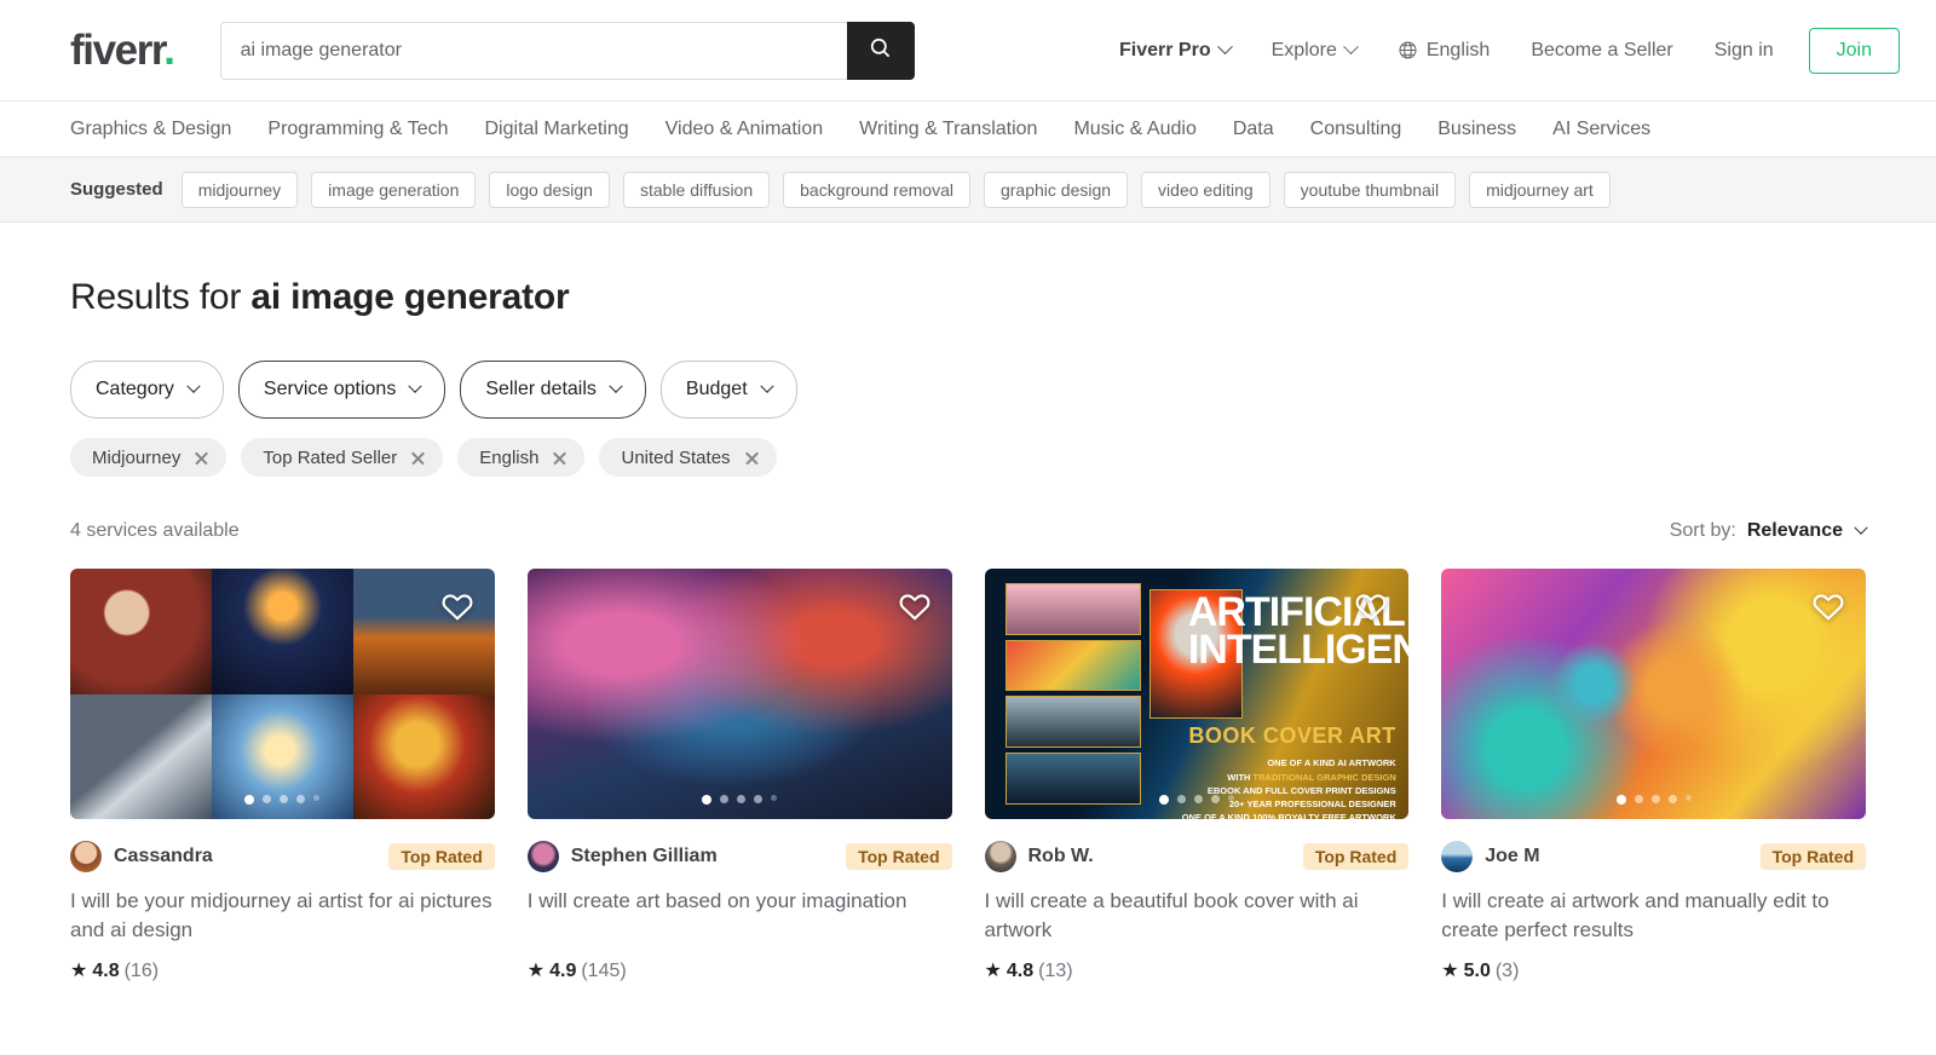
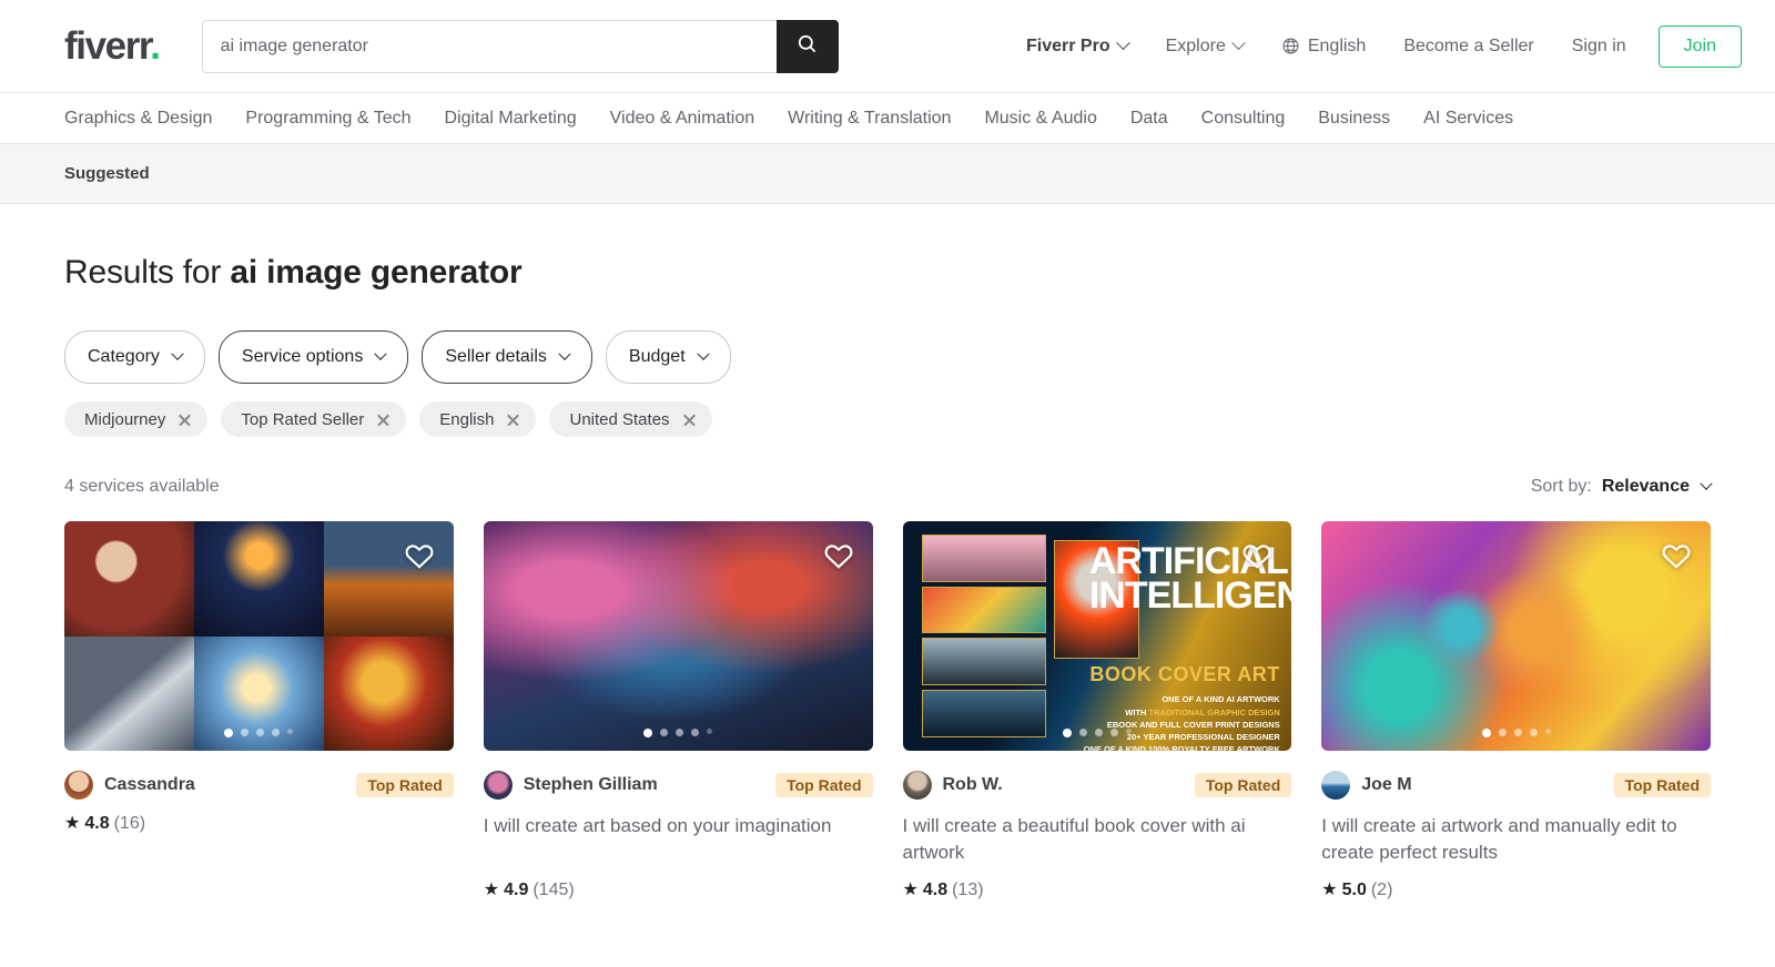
  fiverr.
  ai image generator
  Fiverr Pro
  Explore
  English
  Become a Seller
  Sign in
  Join
  Graphics & Design
  Programming & Tech
  Digital Marketing
  Video & Animation
  Writing & Translation
  Music & Audio
  Data
  Consulting
  Business
  AI Services
  Suggested
- midjourney
- image generation
- logo design
- stable diffusion
- background removal
- graphic design
- video editing
- youtube thumbnail
- midjourney art
  Results for ai image generator
  Category
  Service options
  Seller details
  Budget
  Midjourney
  Top Rated Seller
  English
  United States
  4 services available
  Sort by:
  Relevance
  Cassandra
  Top Rated
- I will be your midjourney ai artist for ai pictures and ai design
  ★
  4.8
  (16)
  Stephen Gilliam
  Top Rated
  I will create art based on your imagination
  ★
  4.9
  (145)
  ARTIFICIAL
  INTELLIGEN
  BOOK COVER ART
  ONE OF A KIND AI ARTWORK
  WITH TRADITIONAL GRAPHIC DESIGN
  EBOOK AND FULL COVER PRINT DESIGNS
  20+ YEAR PROFESSIONAL DESIGNER
  ONE OF A KIND 100% ROYALTY FREE ARTWORK
  Rob W.
  Top Rated
  I will create a beautiful book cover with ai artwork
  ★
  4.8
  (13)
  Joe M
  Top Rated
  I will create ai artwork and manually edit to create perfect results
  ★
  5.0
- (3)
+ (2)
